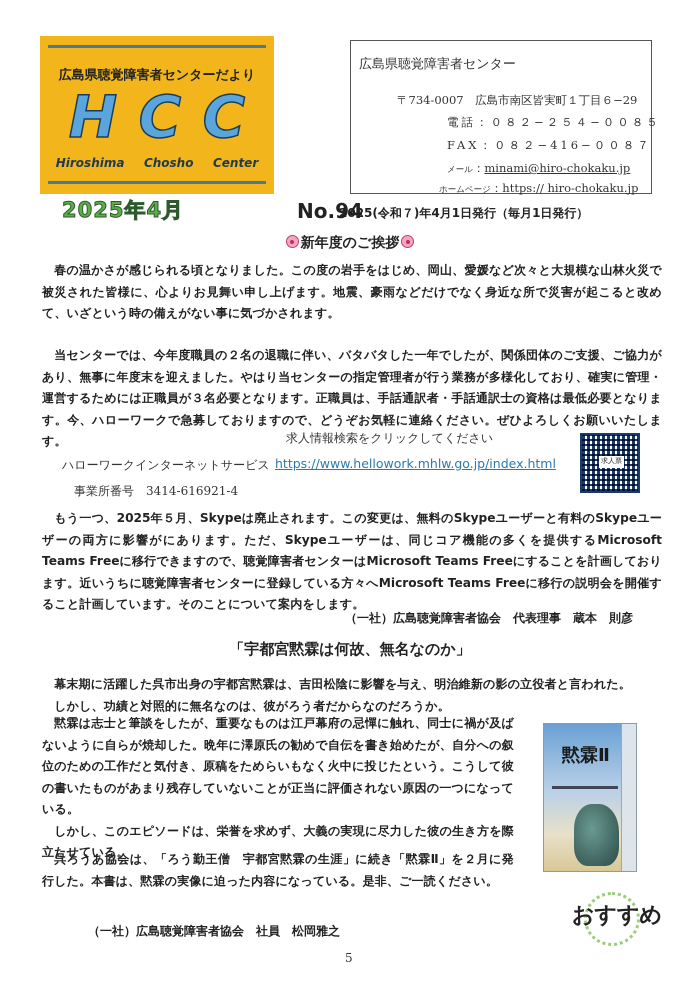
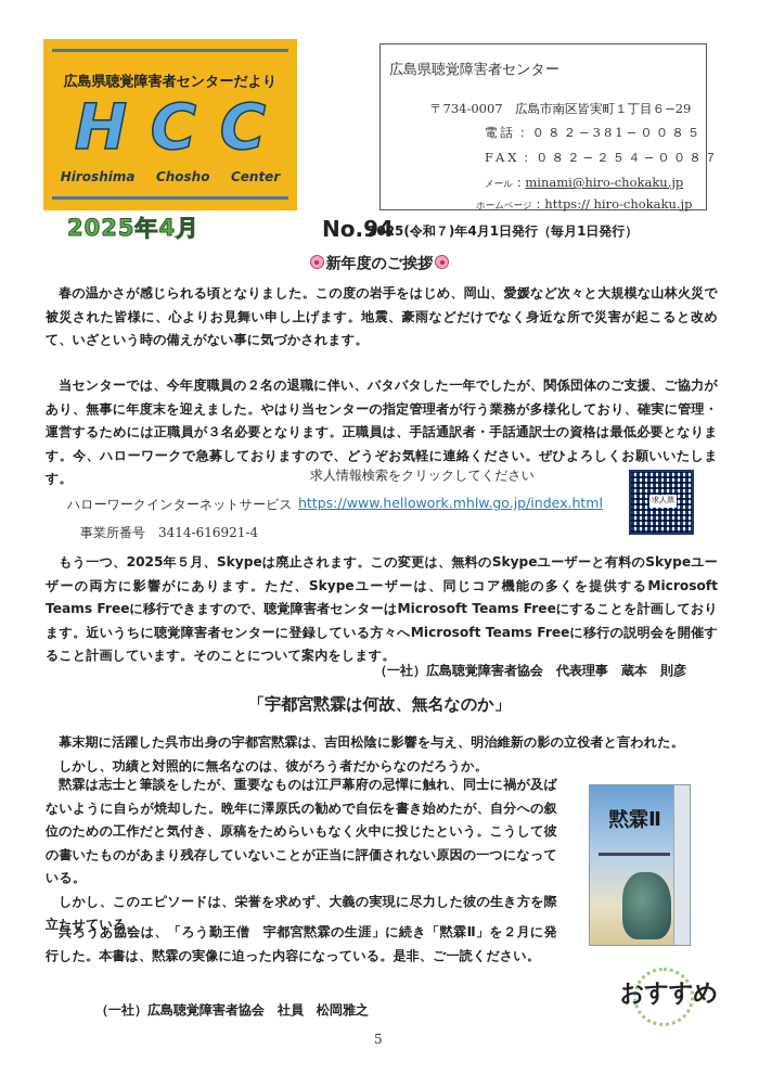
  広島県聴覚障害者センターだより
  H
  C
  C
  Hiroshima
  Chosho
  Center
  2025年4月
  広島県聴覚障害者センター
  〒734-0007 広島市南区皆実町１丁目６−29
- 電話：０８２−２５４−００８５
+ 電話：０８２−381−００８５
- FAX：０８２−416−００８７
+ FAX：０８２−２５４−００８７
  メール：minami@hiro-chokaku.jp
  ホームページ：https:// hiro-chokaku.jp
  No.94
  2025(令和７)年4月1日発行（毎月1日発行）
  新年度のご挨拶
  春の温かさが感じられる頃となりました。この度の岩手をはじめ、岡山、愛媛など次々と大規模な山林火災で被災された皆様に、心よりお見舞い申し上げます。地震、豪雨などだけでなく身近な所で災害が起こると改めて、いざという時の備えがない事に気づかされます。
  当センターでは、今年度職員の２名の退職に伴い、バタバタした一年でしたが、関係団体のご支援、ご協力があり、無事に年度末を迎えました。やはり当センターの指定管理者が行う業務が多様化しており、確実に管理・運営するためには正職員が３名必要となります。正職員は、手話通訳者・手話通訳士の資格は最低必要となります。今、ハローワークで急募しておりますので、どうぞお気軽に連絡ください。ぜひよろしくお願いいたします。
  求人情報検索をクリックしてください
  ハローワークインターネットサービス
  https://www.hellowork.mhlw.go.jp/index.html
  事業所番号 3414-616921-4
  求人票
  もう一つ、2025年５月、Skypeは廃止されます。この変更は、無料のSkypeユーザーと有料のSkypeユーザーの両方に影響がにあります。ただ、Skypeユーザーは、同じコア機能の多くを提供するMicrosoft Teams Freeに移行できますので、聴覚障害者センターはMicrosoft Teams Freeにすることを計画しております。近いうちに聴覚障害者センターに登録している方々へMicrosoft Teams Freeに移行の説明会を開催すること計画しています。そのことについて案内をします。
  （一社）広島聴覚障害者協会 代表理事 蔵本 則彦
  「宇都宮黙霖は何故、無名なのか」
  幕末期に活躍した呉市出身の宇都宮黙霖は、吉田松陰に影響を与え、明治維新の影の立役者と言われた。
  しかし、功績と対照的に無名なのは、彼がろう者だからなのだろうか。
  黙霖は志士と筆談をしたが、重要なものは江戸幕府の忌憚に触れ、同士に禍が及ばないように自らが焼却した。晩年に澤原氏の勧めで自伝を書き始めたが、自分への叙位のための工作だと気付き、原稿をためらいもなく火中に投じたという。こうして彼の書いたものがあまり残存していないことが正当に評価されない原因の一つになっている。
  しかし、このエピソードは、栄誉を求めず、大義の実現に尽力した彼の生き方を際立たせている。
  呉ろうあ協会は、「ろう勤王僧 宇都宮黙霖の生涯」に続き「黙霖Ⅱ」を２月に発行した。本書は、黙霖の実像に迫った内容になっている。是非、ご一読ください。
  黙霖Ⅱ
  おすすめ
  （一社）広島聴覚障害者協会 社員 松岡雅之
  5
